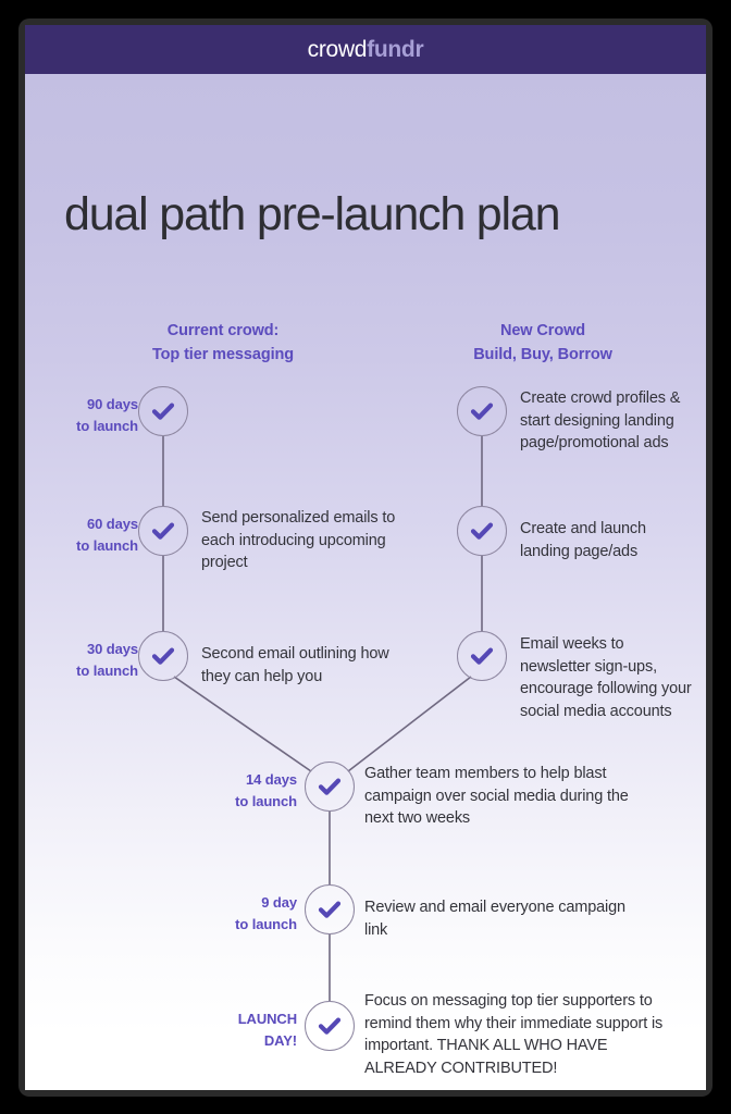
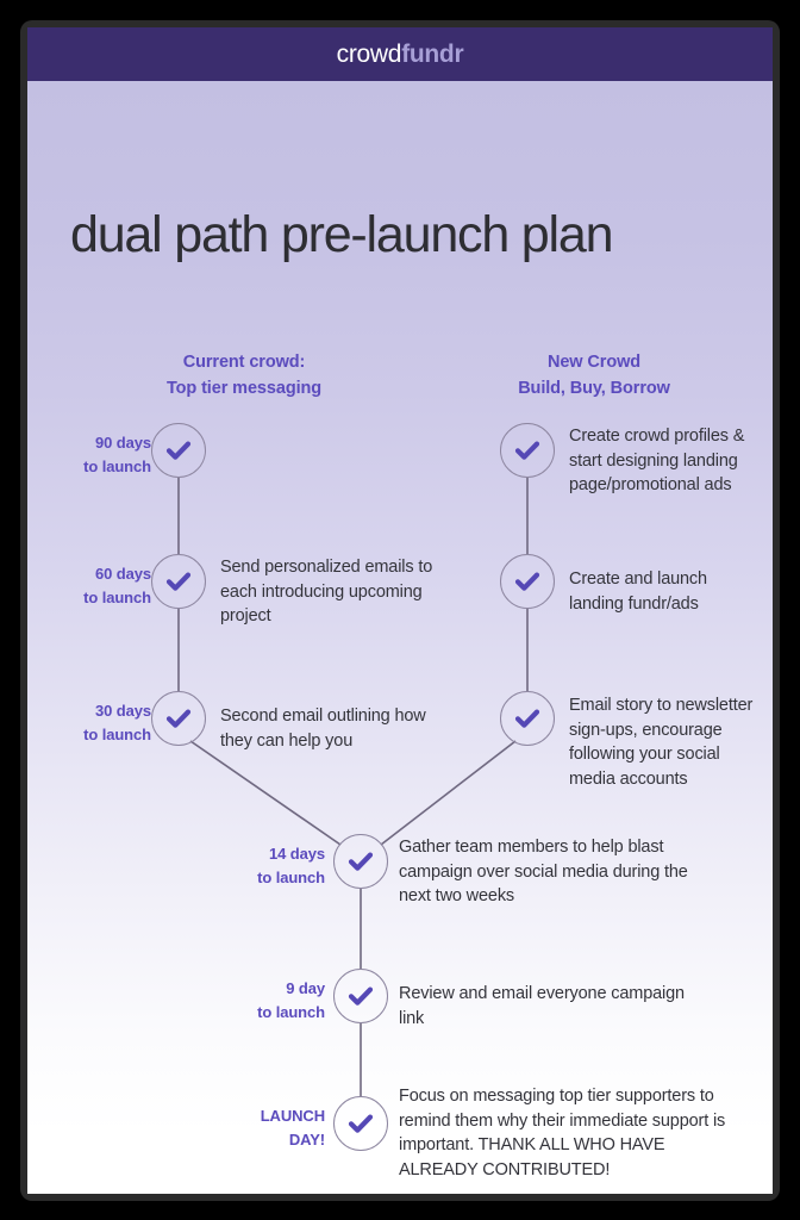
  crowdfundr
  dual path pre-launch plan
  Current crowd:
  Top tier messaging
  New Crowd
  Build, Buy, Borrow
  90 days
  to launch
  Create crowd profiles & start designing landing page/promotional ads
  60 days
  to launch
  Send personalized emails to each introducing upcoming project
- Create and launch landing page/ads
+ Create and launch landing fundr/ads
  30 days
  to launch
  Second email outlining how they can help you
- Email weeks to newsletter sign-ups, encourage following your social media accounts
+ Email story to newsletter sign-ups, encourage following your social media accounts
  14 days
  to launch
  Gather team members to help blast campaign over social media during the next two weeks
  9 day
  to launch
  Review and email everyone campaign link
  LAUNCH
  DAY!
  Focus on messaging top tier supporters to remind them why their immediate support is important. THANK ALL WHO HAVE ALREADY CONTRIBUTED!
